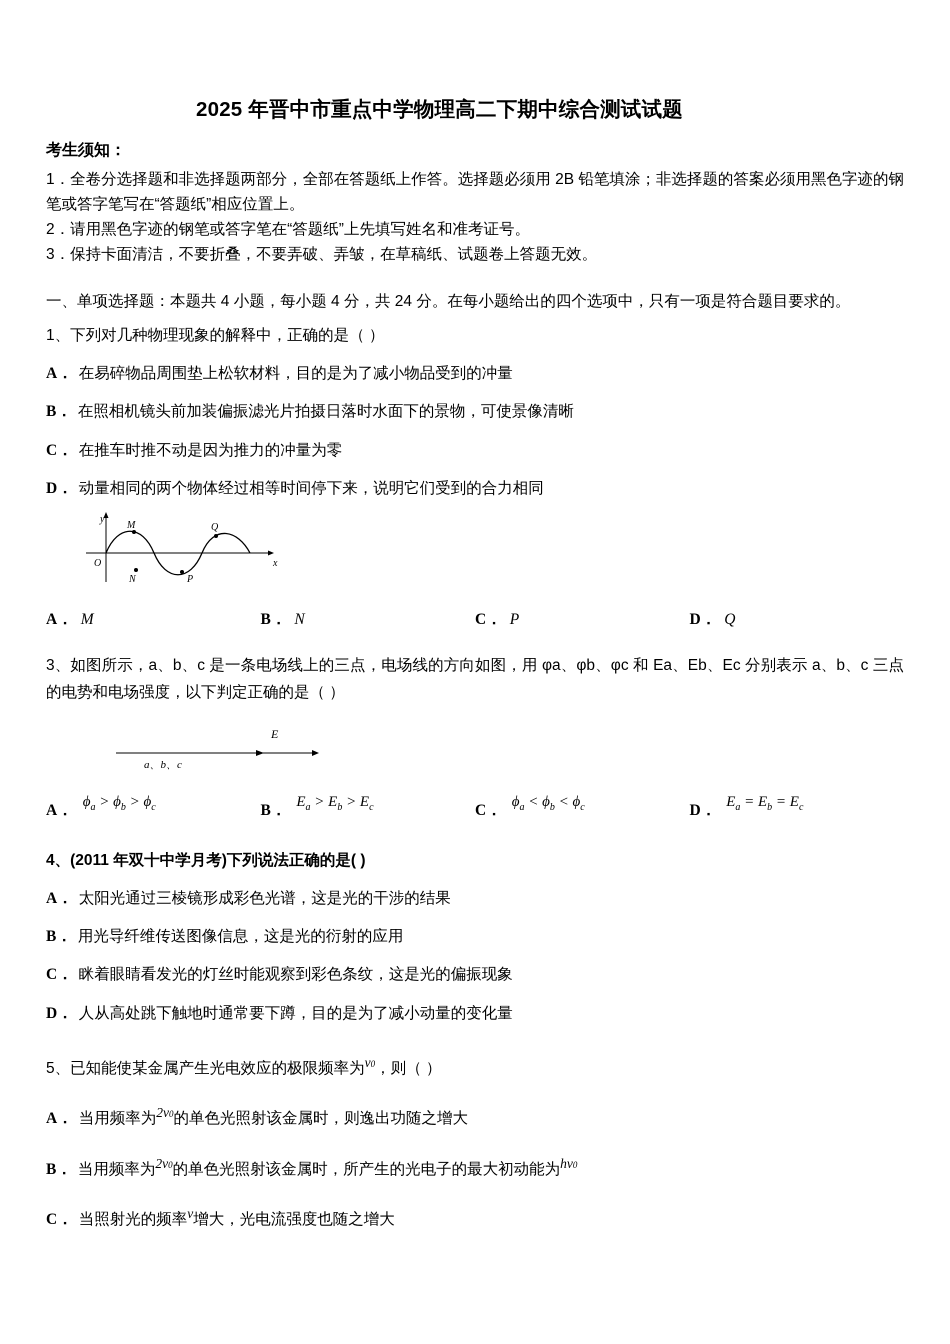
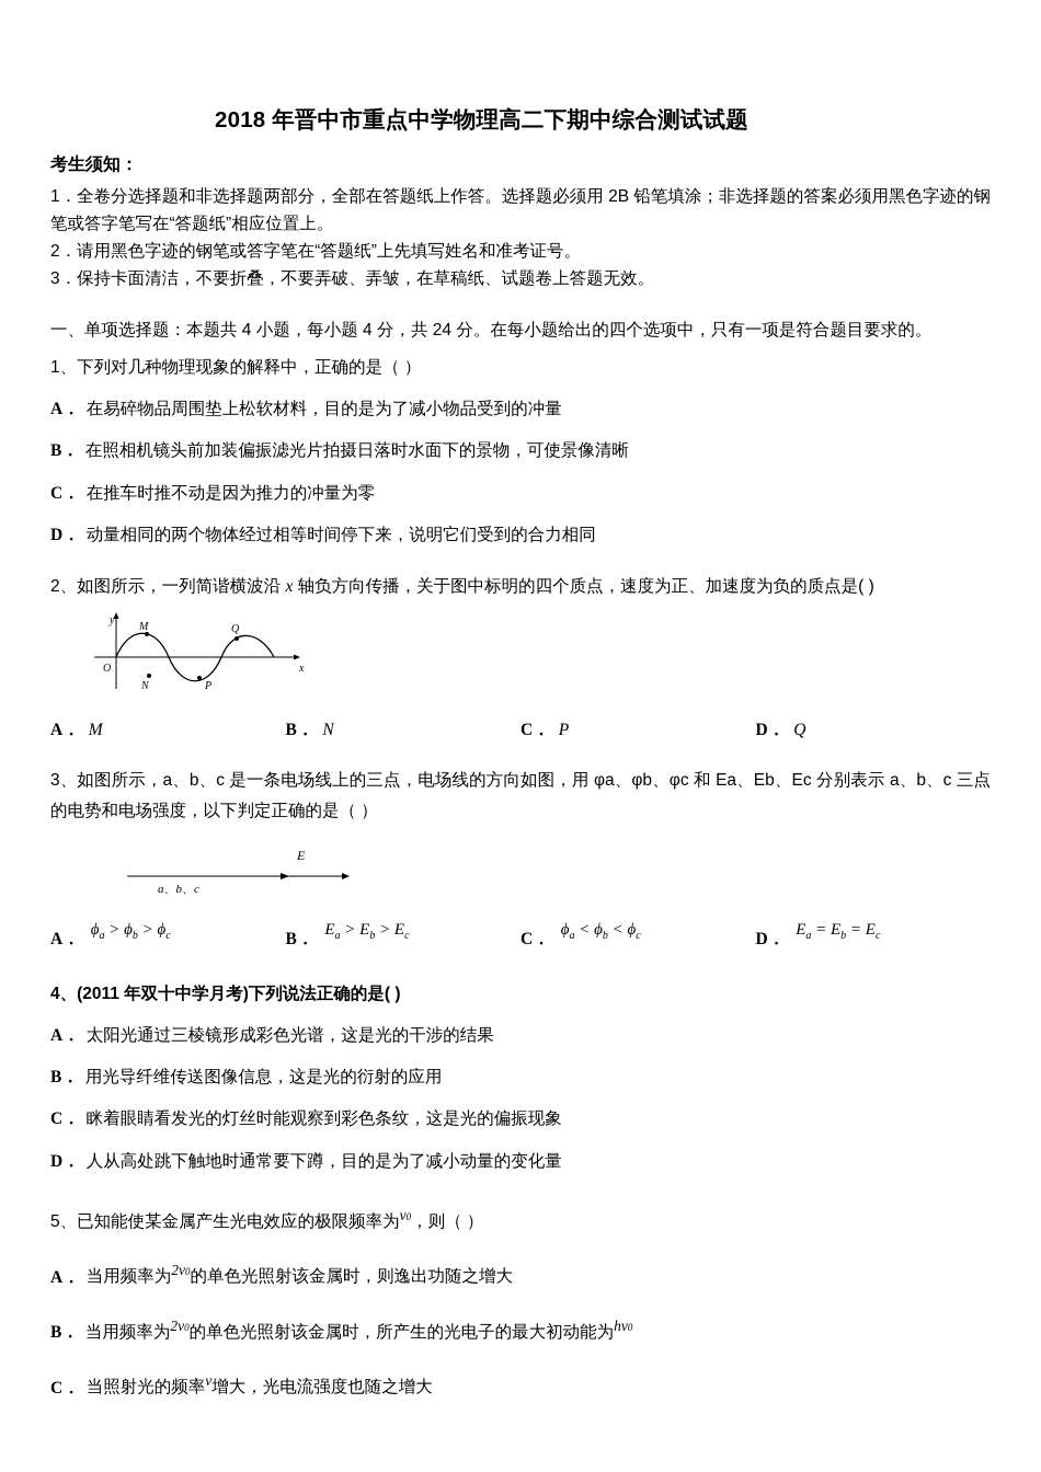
- 2025 年晋中市重点中学物理高二下期中综合测试试题
+ 2018 年晋中市重点中学物理高二下期中综合测试试题
  考生须知：
  1．全卷分选择题和非选择题两部分，全部在答题纸上作答。选择题必须用 2B 铅笔填涂；非选择题的答案必须用黑色字迹的钢笔或答字笔写在“答题纸”相应位置上。
  2．请用黑色字迹的钢笔或答字笔在“答题纸”上先填写姓名和准考证号。
  3．保持卡面清洁，不要折叠，不要弄破、弄皱，在草稿纸、试题卷上答题无效。
  一、单项选择题：本题共 4 小题，每小题 4 分，共 24 分。在每小题给出的四个选项中，只有一项是符合题目要求的。
  1、下列对几种物理现象的解释中，正确的是（ ）
  A． 在易碎物品周围垫上松软材料，目的是为了减小物品受到的冲量
  B． 在照相机镜头前加装偏振滤光片拍摄日落时水面下的景物，可使景像清晰
  C． 在推车时推不动是因为推力的冲量为零
  D． 动量相同的两个物体经过相等时间停下来，说明它们受到的合力相同
+ 2、如图所示，一列简谐横波沿 x 轴负方向传播，关于图中标明的四个质点，速度为正、加速度为负的质点是( )
  y
  O
  x
  M
  N
  P
  Q
  A． M
  B． N
  C． P
  D． Q
  3、如图所示，a、b、c 是一条电场线上的三点，电场线的方向如图，用 φa、φb、φc 和 Ea、Eb、Ec 分别表示 a、b、c 三点的电势和电场强度，以下判定正确的是（ ）
  E
  a、b、c
  A．
  ϕa > ϕb > ϕc
  B．
  Ea > Eb > Ec
  C．
  ϕa < ϕb < ϕc
  D．
  Ea = Eb = Ec
  4、(2011 年双十中学月考)下列说法正确的是( )
  A． 太阳光通过三棱镜形成彩色光谱，这是光的干涉的结果
  B． 用光导纤维传送图像信息，这是光的衍射的应用
  C． 眯着眼睛看发光的灯丝时能观察到彩色条纹，这是光的偏振现象
  D． 人从高处跳下触地时通常要下蹲，目的是为了减小动量的变化量
  5、已知能使某金属产生光电效应的极限频率为ν0，则（ ）
  A． 当用频率为2ν0的单色光照射该金属时，则逸出功随之增大
  B． 当用频率为2ν0的单色光照射该金属时，所产生的光电子的最大初动能为hν0
  C． 当照射光的频率ν增大，光电流强度也随之增大
